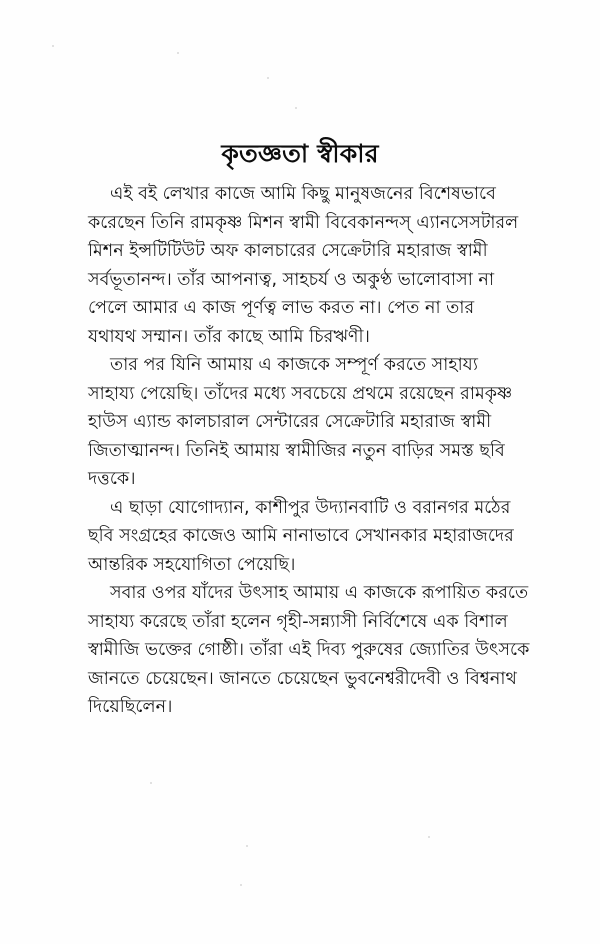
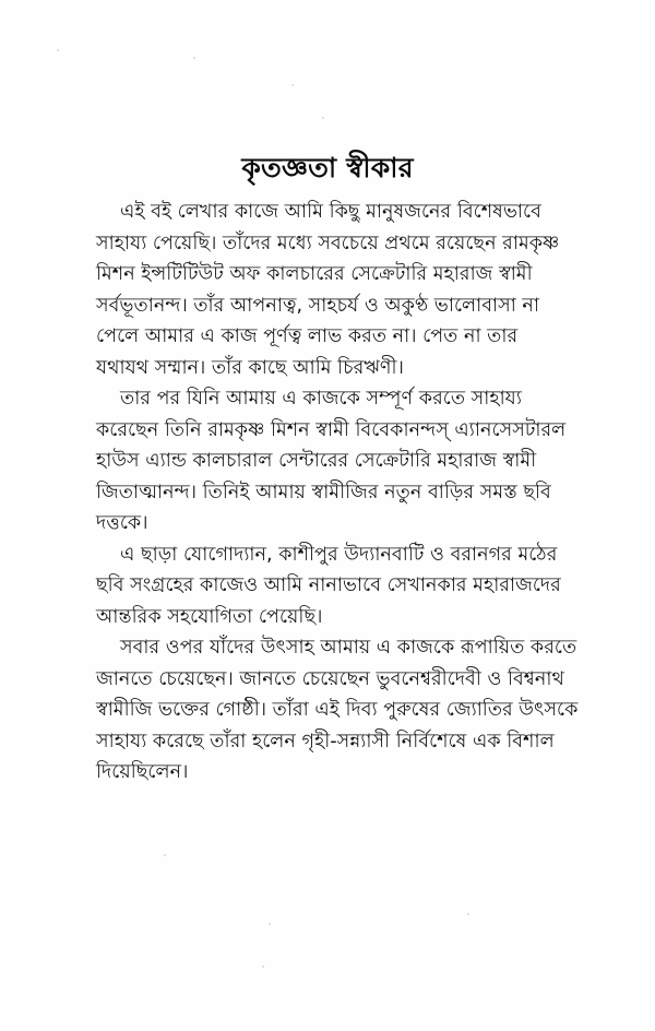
  কৃতজ্ঞতা স্বীকার
  এই বই লেখার কাজে আমি কিছু মানুষজনের বিশেষভাবে
- করেছেন তিনি রামকৃষ্ণ মিশন স্বামী বিবেকানন্দস্ এ্যানসেসটারল
+ সাহায্য পেয়েছি। তাঁদের মধ্যে সবচেয়ে প্রথমে রয়েছেন রামকৃষ্ণ
  মিশন ইন্সটিটিউট অফ কালচারের সেক্রেটারি মহারাজ স্বামী
  সর্বভূতানন্দ। তাঁর আপনাত্ব, সাহচর্য ও অকুণ্ঠ ভালোবাসা না
  পেলে আমার এ কাজ পূর্ণত্ব লাভ করত না। পেত না তার
  যথাযথ সম্মান। তাঁর কাছে আমি চিরঋণী।
  তার পর যিনি আমায় এ কাজকে সম্পূর্ণ করতে সাহায্য
- সাহায্য পেয়েছি। তাঁদের মধ্যে সবচেয়ে প্রথমে রয়েছেন রামকৃষ্ণ
+ করেছেন তিনি রামকৃষ্ণ মিশন স্বামী বিবেকানন্দস্ এ্যানসেসটারল
  হাউস এ্যান্ড কালচারাল সেন্টারের সেক্রেটারি মহারাজ স্বামী
  জিতাত্মানন্দ। তিনিই আমায় স্বামীজির নতুন বাড়ির সমস্ত ছবি
  দত্তকে।
  এ ছাড়া যোগোদ্যান, কাশীপুর উদ্যানবাটি ও বরানগর মঠের
  ছবি সংগ্রহের কাজেও আমি নানাভাবে সেখানকার মহারাজদের
  আন্তরিক সহযোগিতা পেয়েছি।
  সবার ওপর যাঁদের উৎসাহ আমায় এ কাজকে রূপায়িত করতে
- সাহায্য করেছে তাঁরা হলেন গৃহী-সন্ন্যাসী নির্বিশেষে এক বিশাল
+ জানতে চেয়েছেন। জানতে চেয়েছেন ভুবনেশ্বরীদেবী ও বিশ্বনাথ
  স্বামীজি ভক্তের গোষ্ঠী। তাঁরা এই দিব্য পুরুষের জ্যোতির উৎসকে
- জানতে চেয়েছেন। জানতে চেয়েছেন ভুবনেশ্বরীদেবী ও বিশ্বনাথ
+ সাহায্য করেছে তাঁরা হলেন গৃহী-সন্ন্যাসী নির্বিশেষে এক বিশাল
  দিয়েছিলেন।
